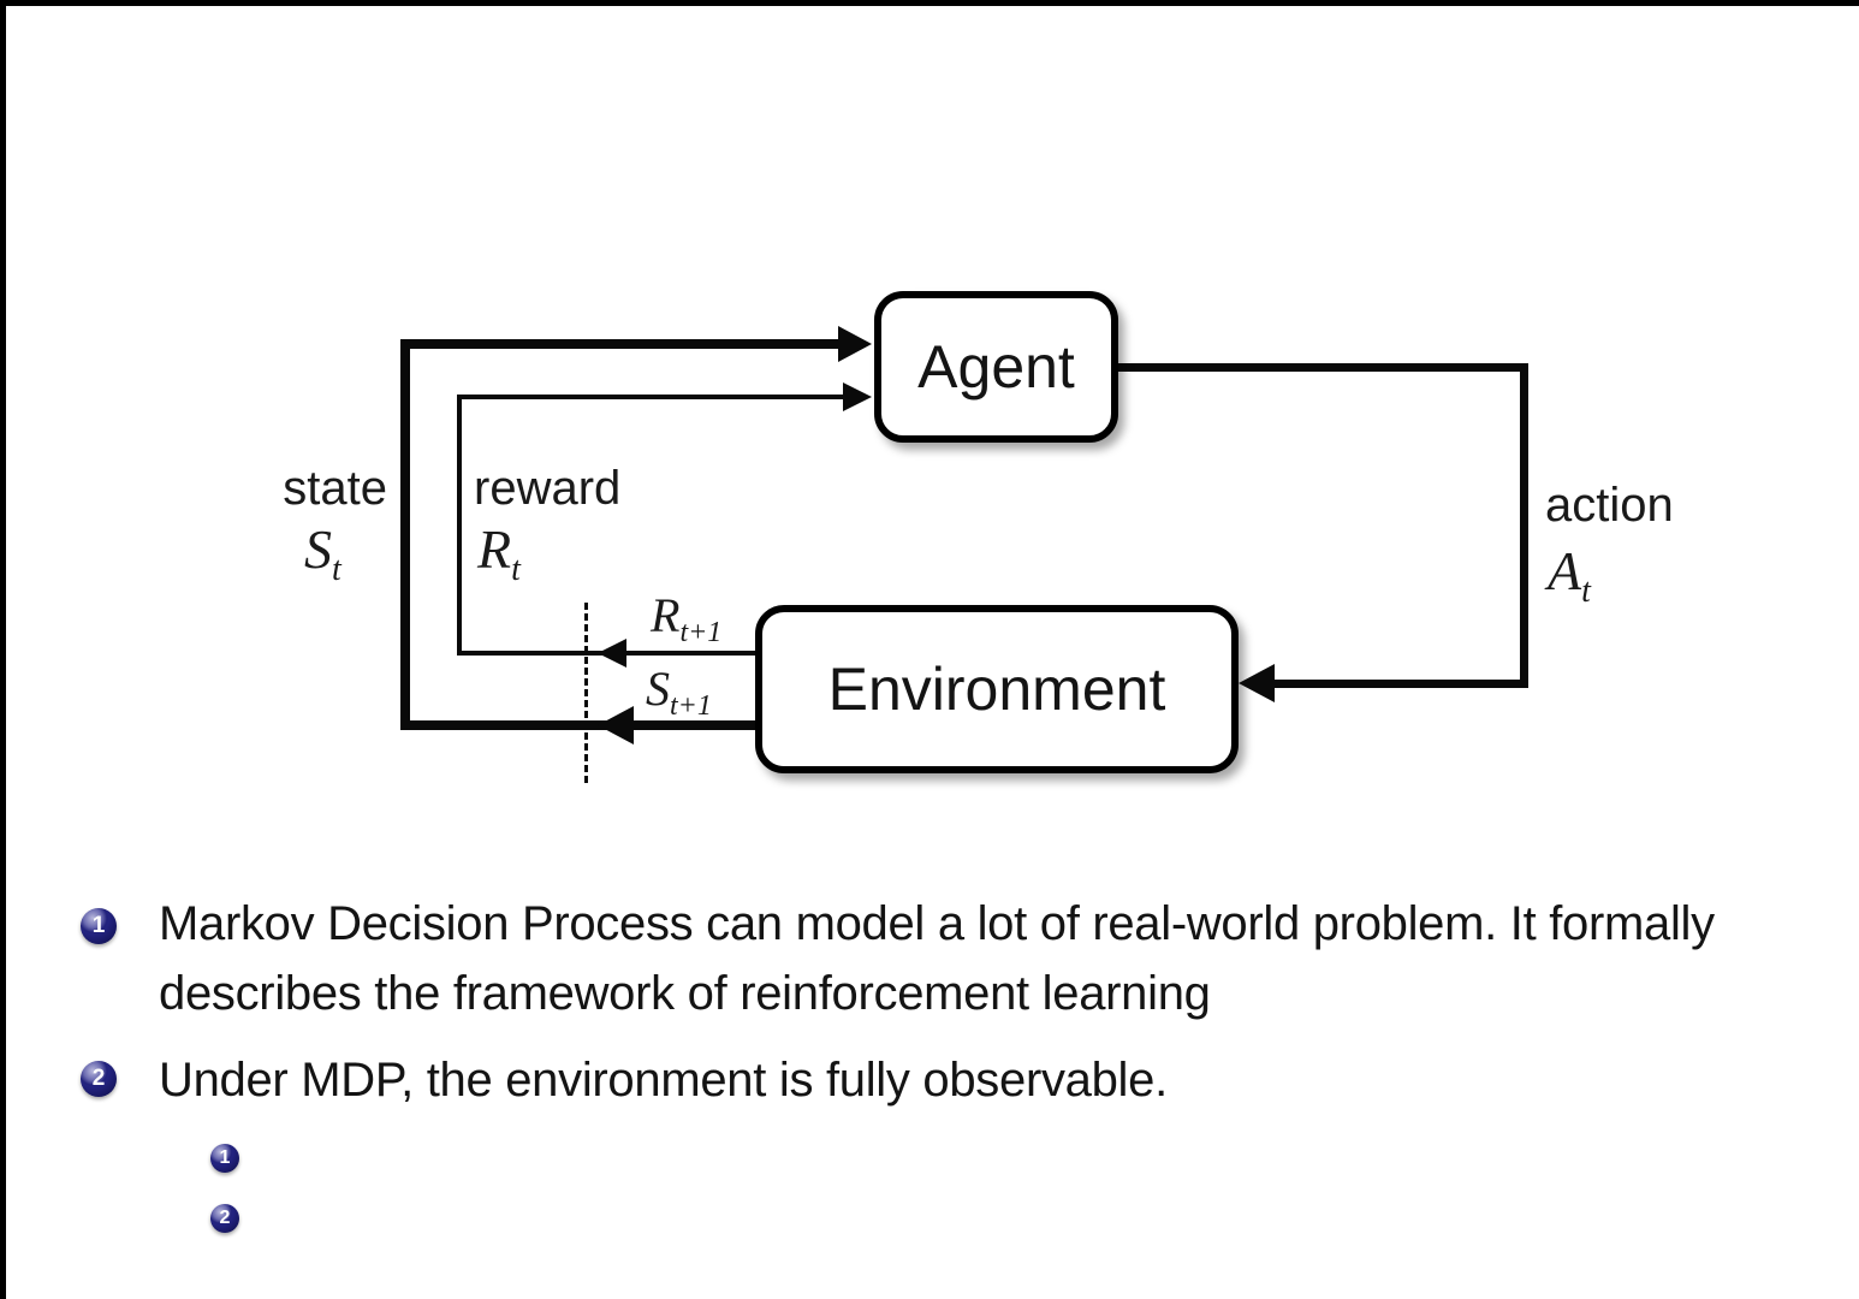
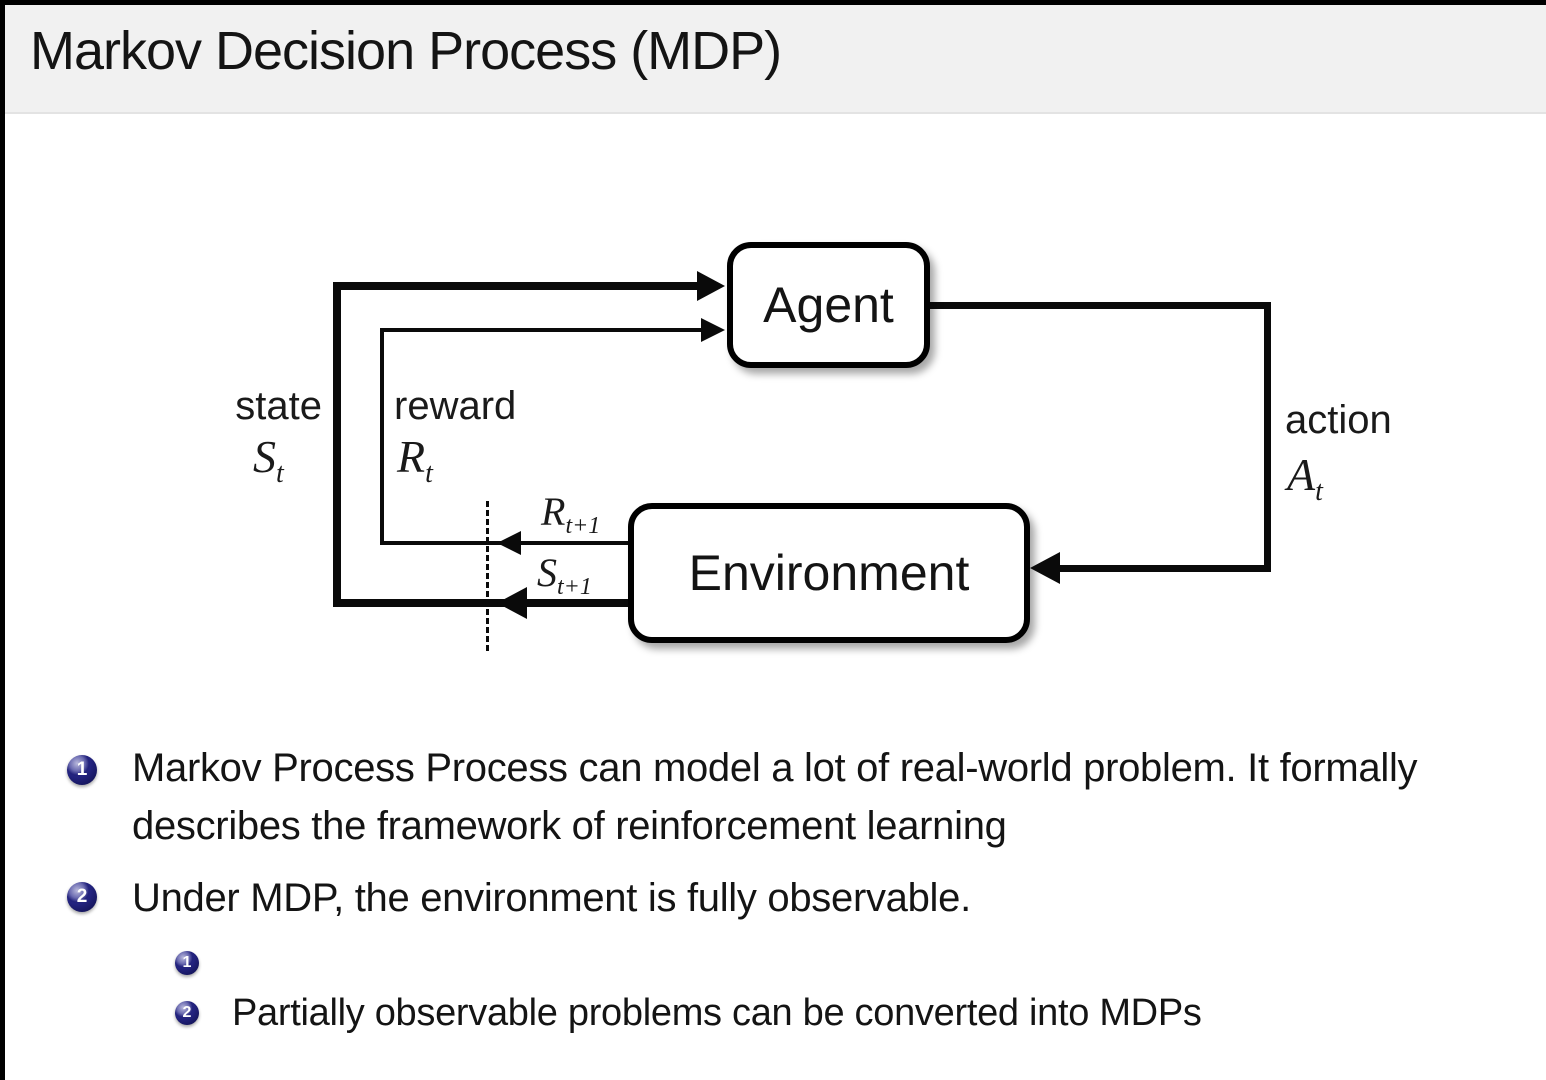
+ Markov Decision Process (MDP)
  Agent
  Environment
  state
  St
  reward
  Rt
  Rt+1
  St+1
  action
  At
  1
- Markov Decision Process can model a lot of real-world problem. It formally describes the framework of reinforcement learning
+ Markov Process Process can model a lot of real-world problem. It formally describes the framework of reinforcement learning
  2
  Under MDP, the environment is fully observable.
  1
  2
+ Partially observable problems can be converted into MDPs
